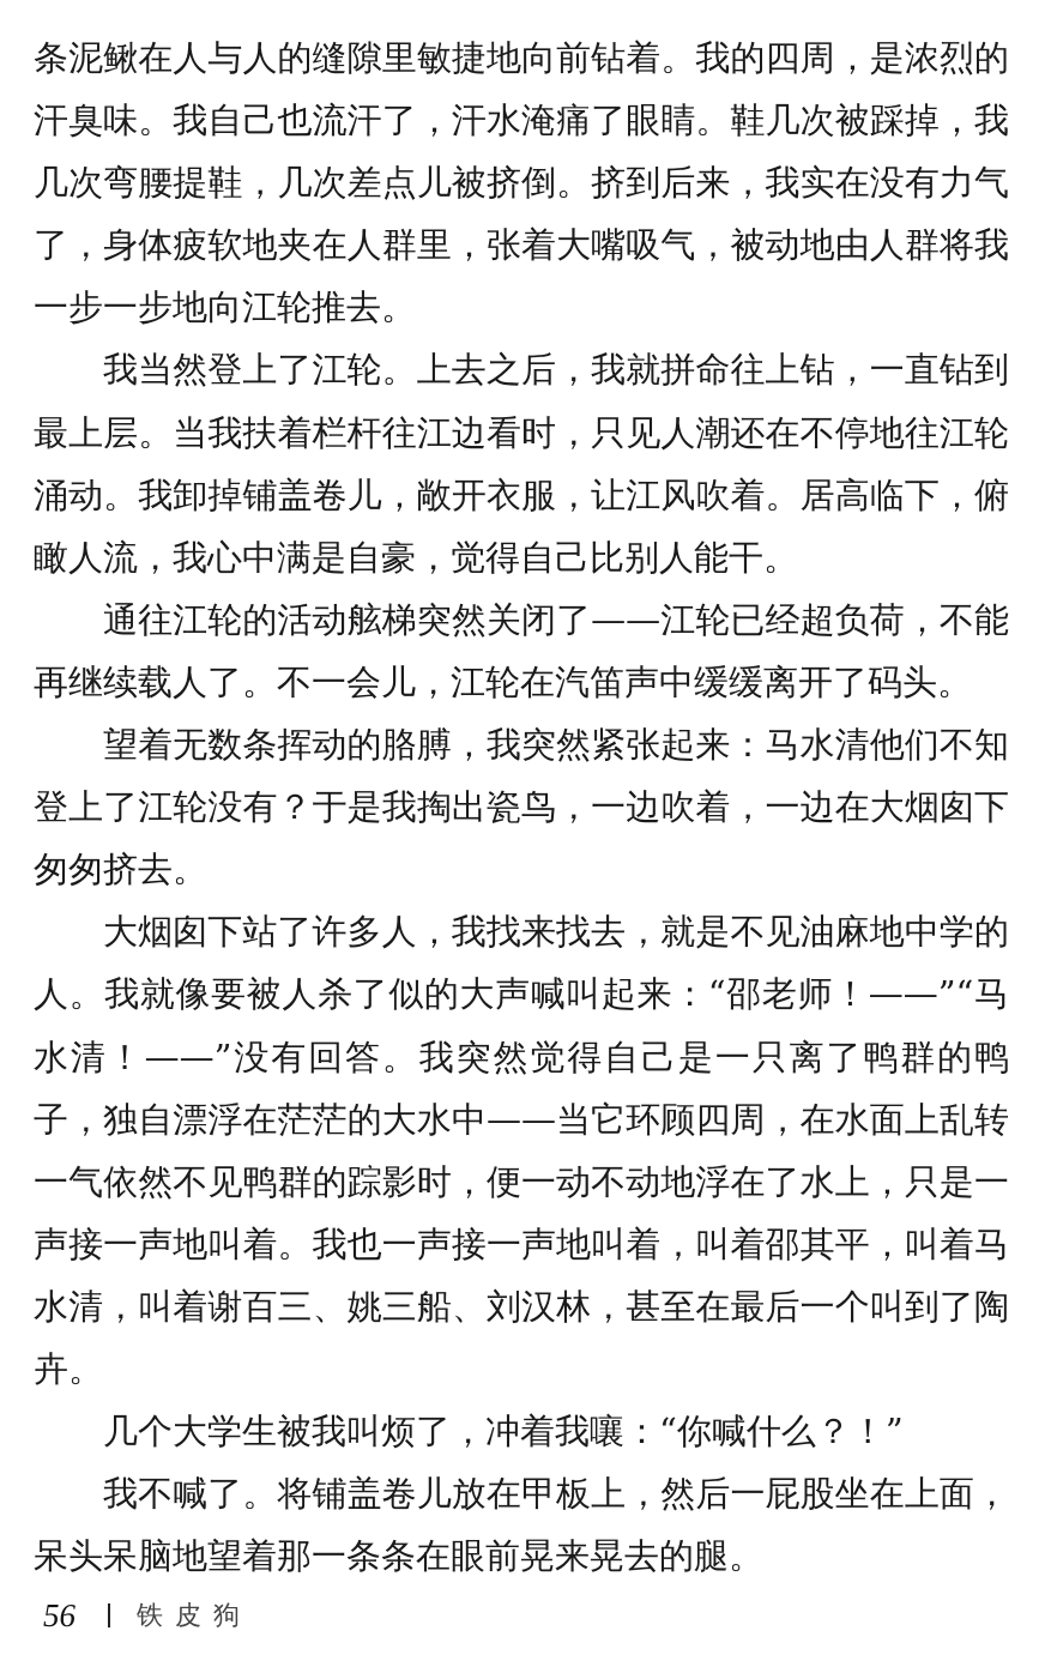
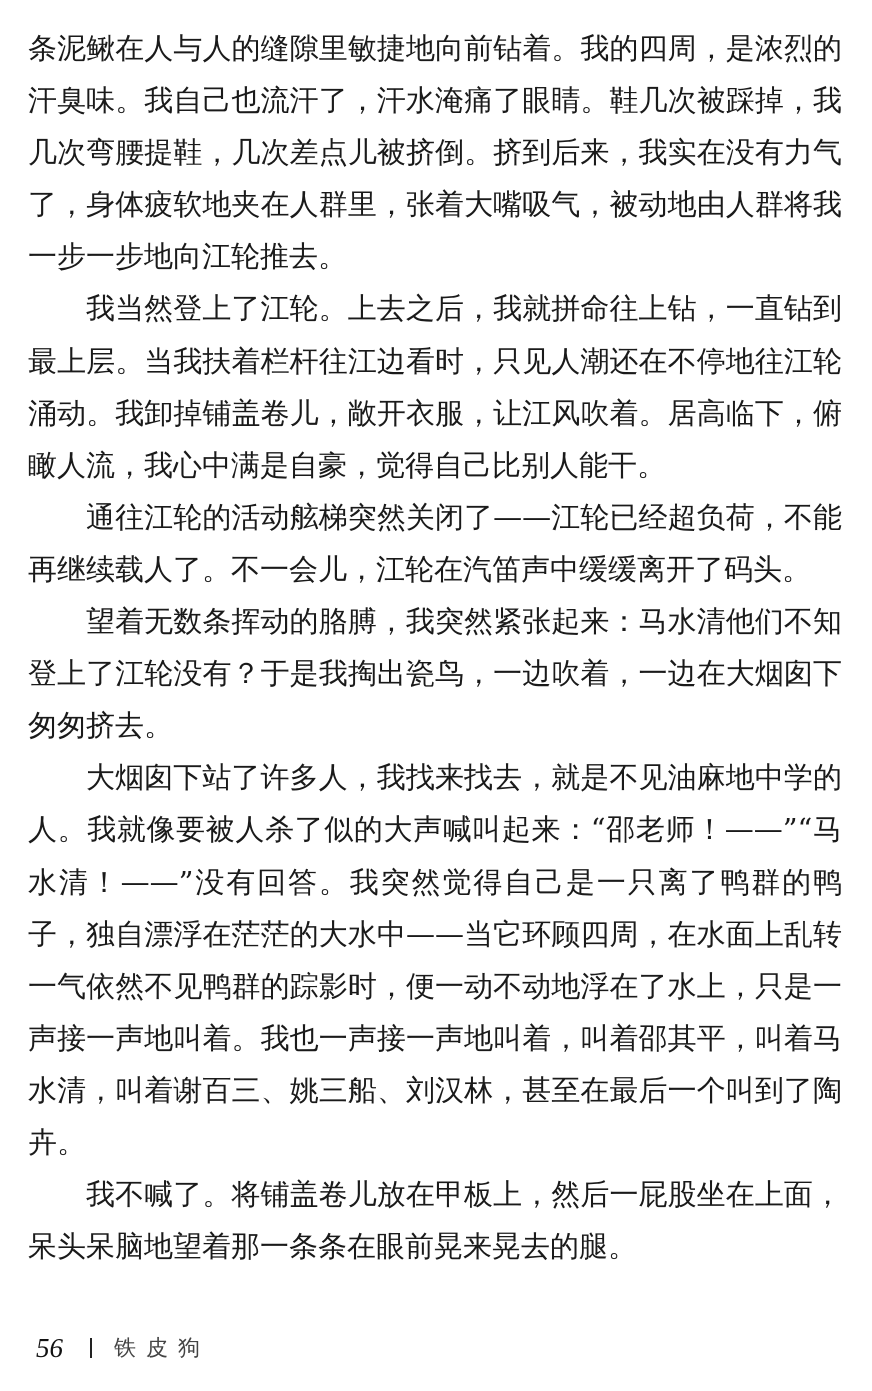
  条泥鳅在人与人的缝隙里敏捷地向前钻着。我的四周，是浓烈的汗臭味。我自己也流汗了，汗水淹痛了眼睛。鞋几次被踩掉，我几次弯腰提鞋，几次差点儿被挤倒。挤到后来，我实在没有力气了，身体疲软地夹在人群里，张着大嘴吸气，被动地由人群将我一步一步地向江轮推去。
  我当然登上了江轮。上去之后，我就拼命往上钻，一直钻到最上层。当我扶着栏杆往江边看时，只见人潮还在不停地往江轮涌动。我卸掉铺盖卷儿，敞开衣服，让江风吹着。居高临下，俯瞰人流，我心中满是自豪，觉得自己比别人能干。
  通往江轮的活动舷梯突然关闭了——江轮已经超负荷，不能再继续载人了。不一会儿，江轮在汽笛声中缓缓离开了码头。
  望着无数条挥动的胳膊，我突然紧张起来：马水清他们不知登上了江轮没有？于是我掏出瓷鸟，一边吹着，一边在大烟囱下匆匆挤去。
  大烟囱下站了许多人，我找来找去，就是不见油麻地中学的人。我就像要被人杀了似的大声喊叫起来：“邵老师！——”“马水清！——”没有回答。我突然觉得自己是一只离了鸭群的鸭子，独自漂浮在茫茫的大水中——当它环顾四周，在水面上乱转一气依然不见鸭群的踪影时，便一动不动地浮在了水上，只是一声接一声地叫着。我也一声接一声地叫着，叫着邵其平，叫着马水清，叫着谢百三、姚三船、刘汉林，甚至在最后一个叫到了陶卉。
- 几个大学生被我叫烦了，冲着我嚷：“你喊什么？！”
  我不喊了。将铺盖卷儿放在甲板上，然后一屁股坐在上面，呆头呆脑地望着那一条条在眼前晃来晃去的腿。
  56
  铁皮狗
